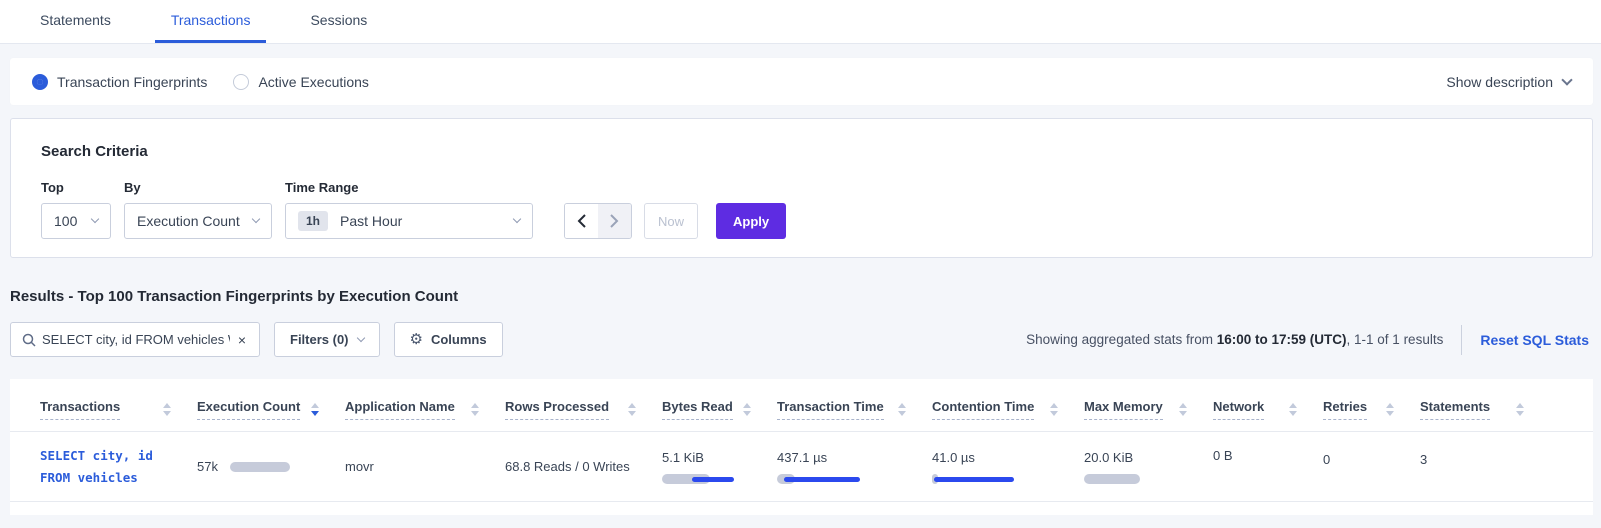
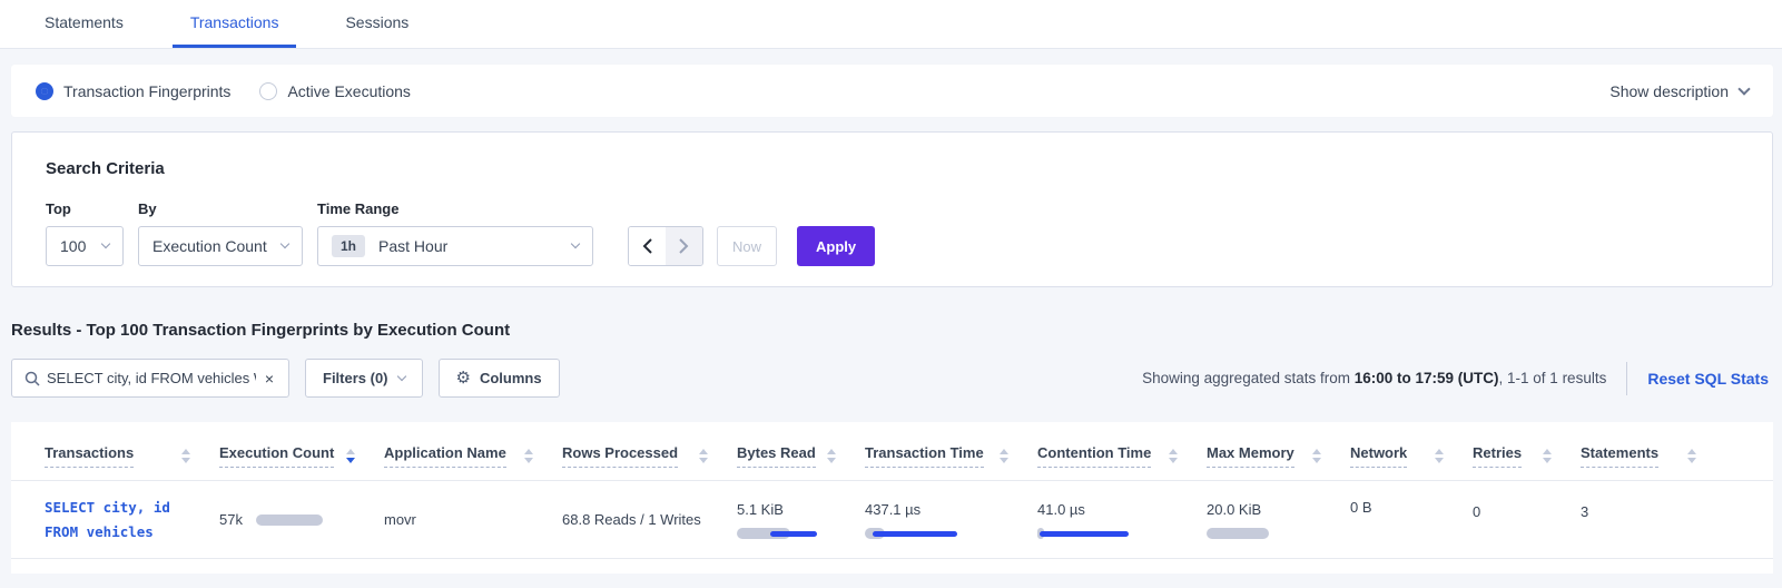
  Statements
  Transactions
  Sessions
  Transaction Fingerprints
  Active Executions
  Show description
  Search Criteria
  Top
  100
  By
  Execution Count
  Time Range
  1h
  Past Hour
  Now
  Apply
  Results - Top 100 Transaction Fingerprints by Execution Count
  SELECT city, id FROM vehicles
  ×
  Filters (0)
  ⚙
  Columns
  Showing aggregated stats from 16:00 to 17:59 (UTC), 1-1 of 1 results
  Reset SQL Stats
  Transactions
  Execution Count
  Application Name
  Rows Processed
  Bytes Read
  Transaction Time
  Contention Time
  Max Memory
  Network
  Retries
  Statements
  SELECT city, id
  FROM vehicles
  57k
  movr
- 68.8 Reads / 0 Writes
+ 68.8 Reads / 1 Writes
  5.1 KiB
  437.1 µs
  41.0 µs
  20.0 KiB
  0 B
  0
  3
